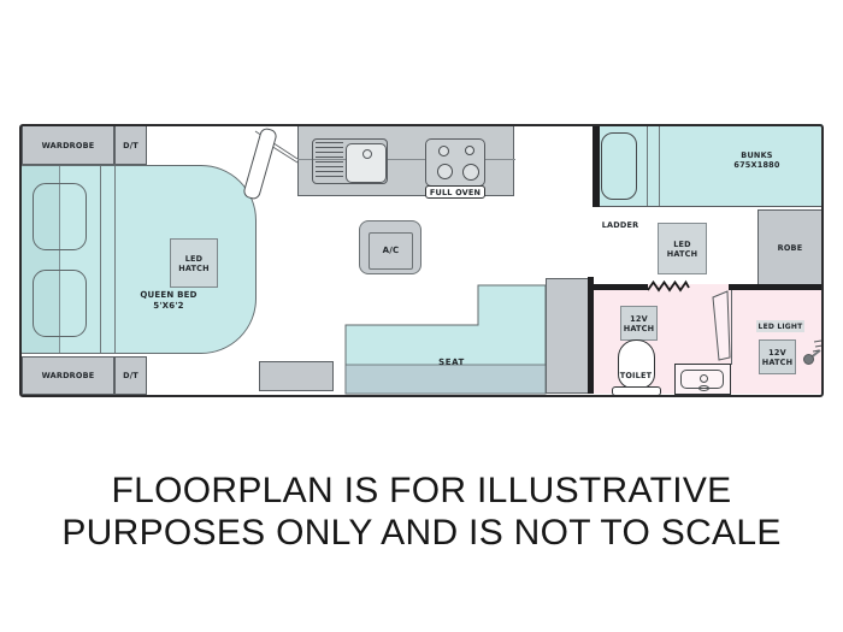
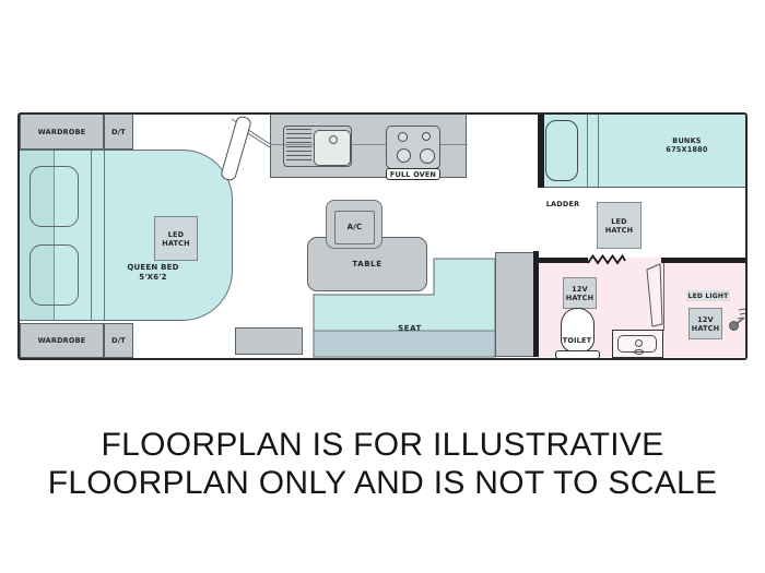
  LED
  HATCH
  QUEEN BED
  5'X6'2
  WARDROBE
  D/T
  WARDROBE
  D/T
  FULL OVEN
  BUNKS
  675X1880
  LADDER
- ROBE
  LED
  HATCH
+ TABLE
  A/C
  SEAT
  12V
  HATCH
  TOILET
  12V
  HATCH
  FLOORPLAN IS FOR ILLUSTRATIVE
- PURPOSES ONLY AND IS NOT TO SCALE
+ FLOORPLAN ONLY AND IS NOT TO SCALE
